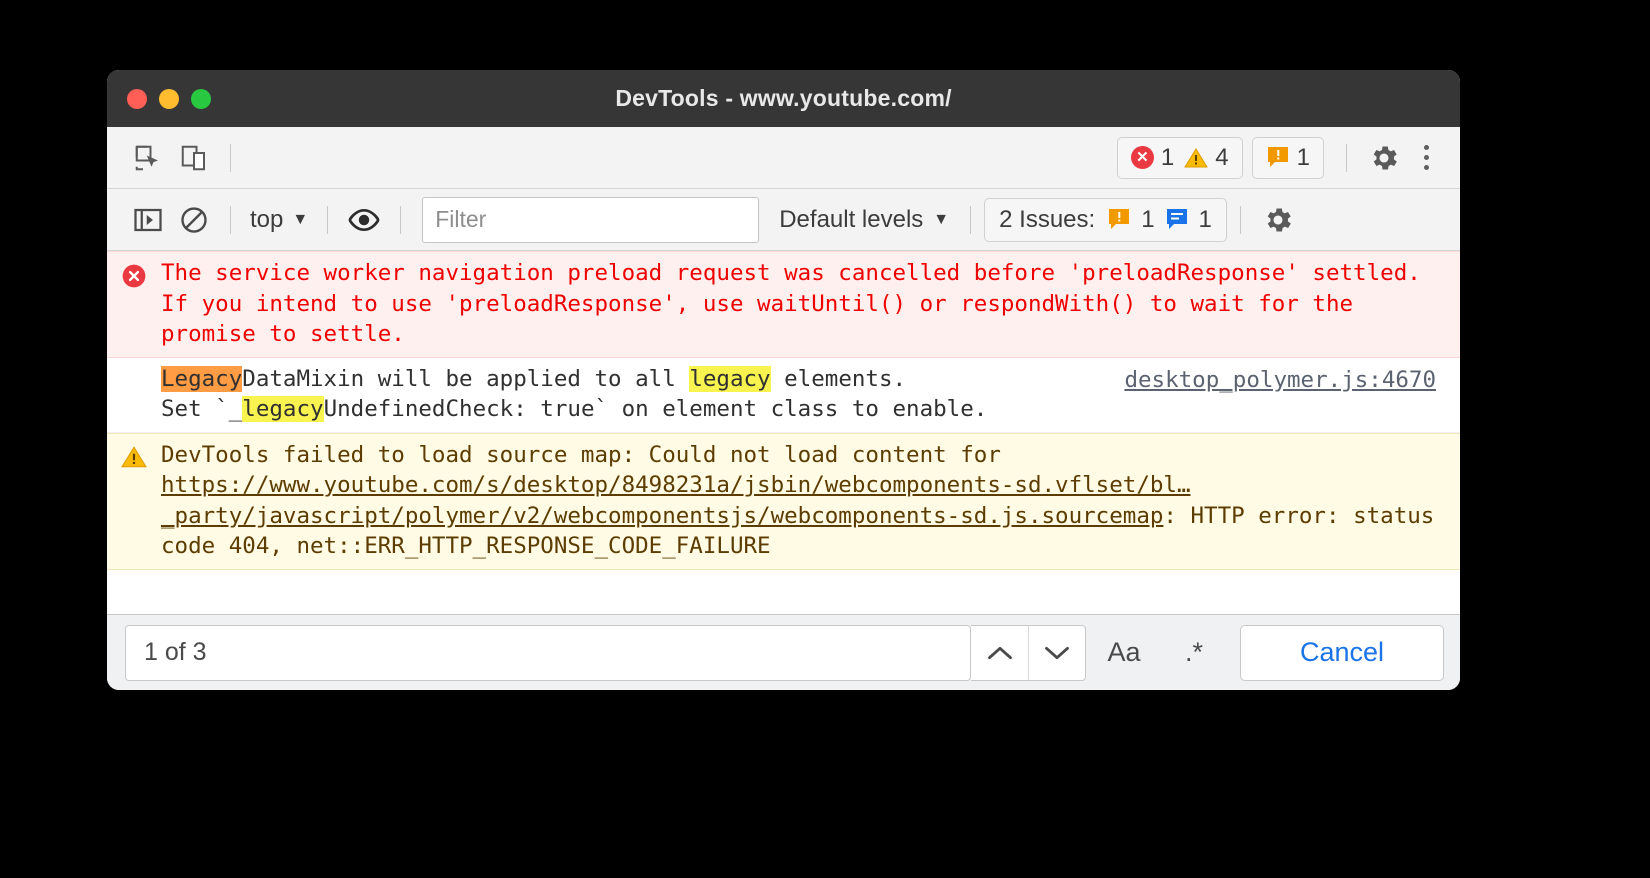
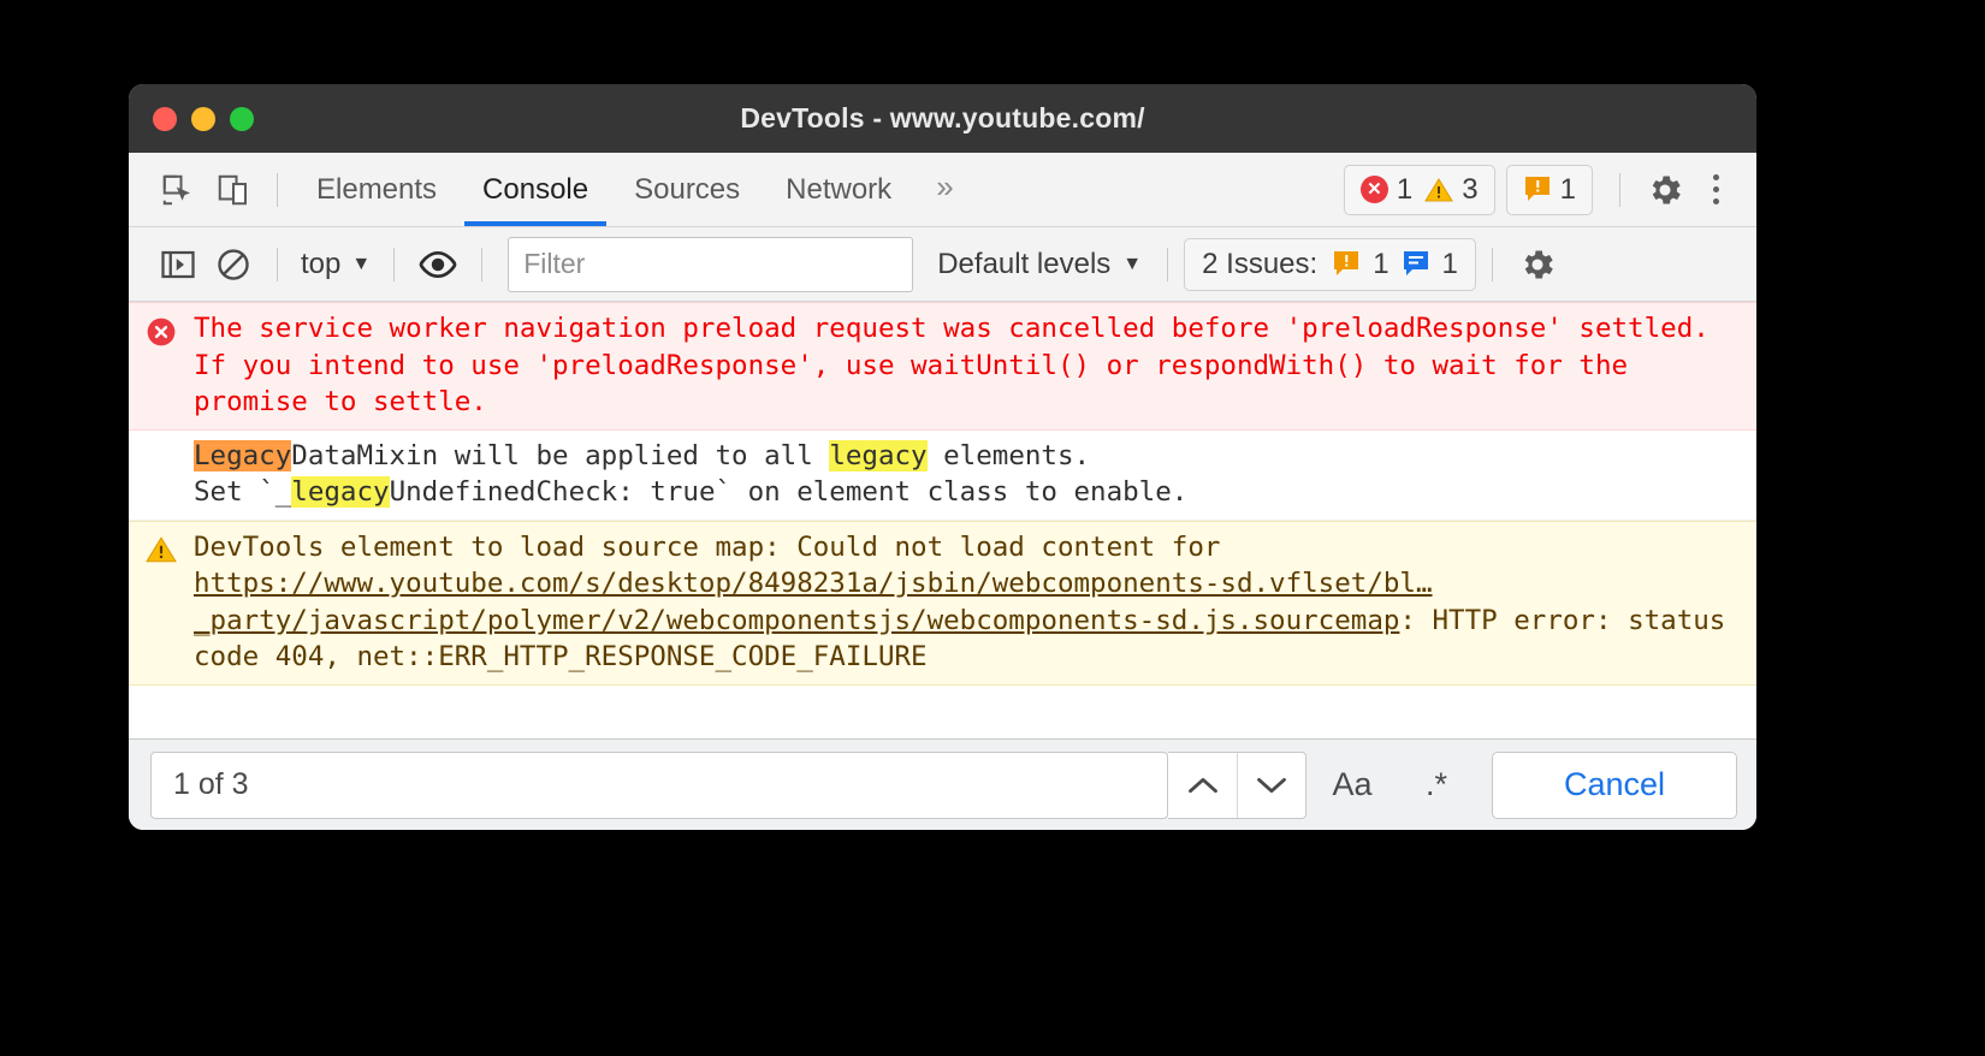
  DevTools - www.youtube.com/
+ Elements
+ Console
+ Sources
+ Network
+ »
  ✕
  1
- 4
+ 3
  1
  top
  ▼
  Filter
  Default levels
  ▼
  2 Issues:
  1
  1
  The service worker navigation preload request was cancelled before 'preloadResponse' settled. If you intend to use 'preloadResponse', use waitUntil() or respondWith() to wait for the promise to settle.
  LegacyDataMixin will be applied to all legacy elements. Set `_legacyUndefinedCheck: true` on element class to enable.
- desktop_polymer.js:4670
- DevTools failed to load source map: Could not load content for https://www.youtube.com/s/desktop/8498231a/jsbin/webcomponents-sd.vflset/bl…_party/javascript/polymer/v2/webcomponentsjs/webcomponents-sd.js.sourcemap: HTTP error: status code 404, net::ERR_HTTP_RESPONSE_CODE_FAILURE
+ DevTools element to load source map: Could not load content for https://www.youtube.com/s/desktop/8498231a/jsbin/webcomponents-sd.vflset/bl…_party/javascript/polymer/v2/webcomponentsjs/webcomponents-sd.js.sourcemap: HTTP error: status code 404, net::ERR_HTTP_RESPONSE_CODE_FAILURE
  1 of 3
  Aa
  .*
  Cancel
